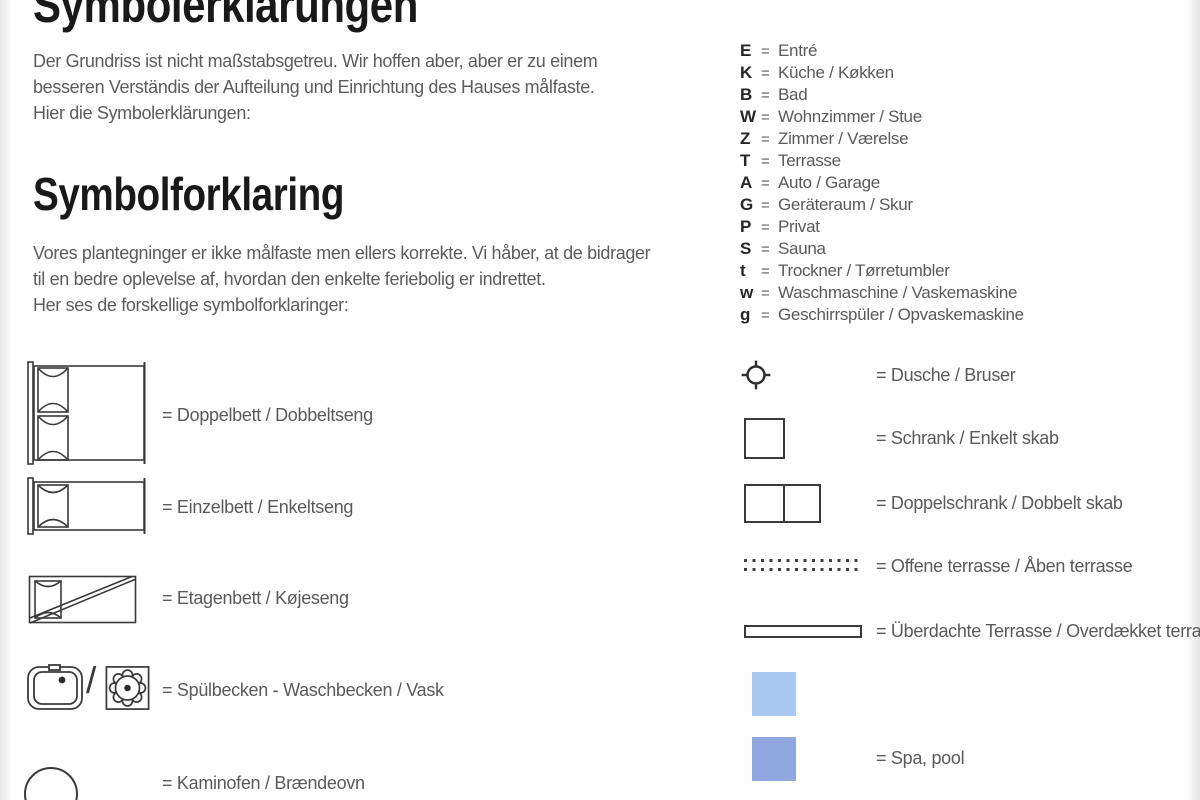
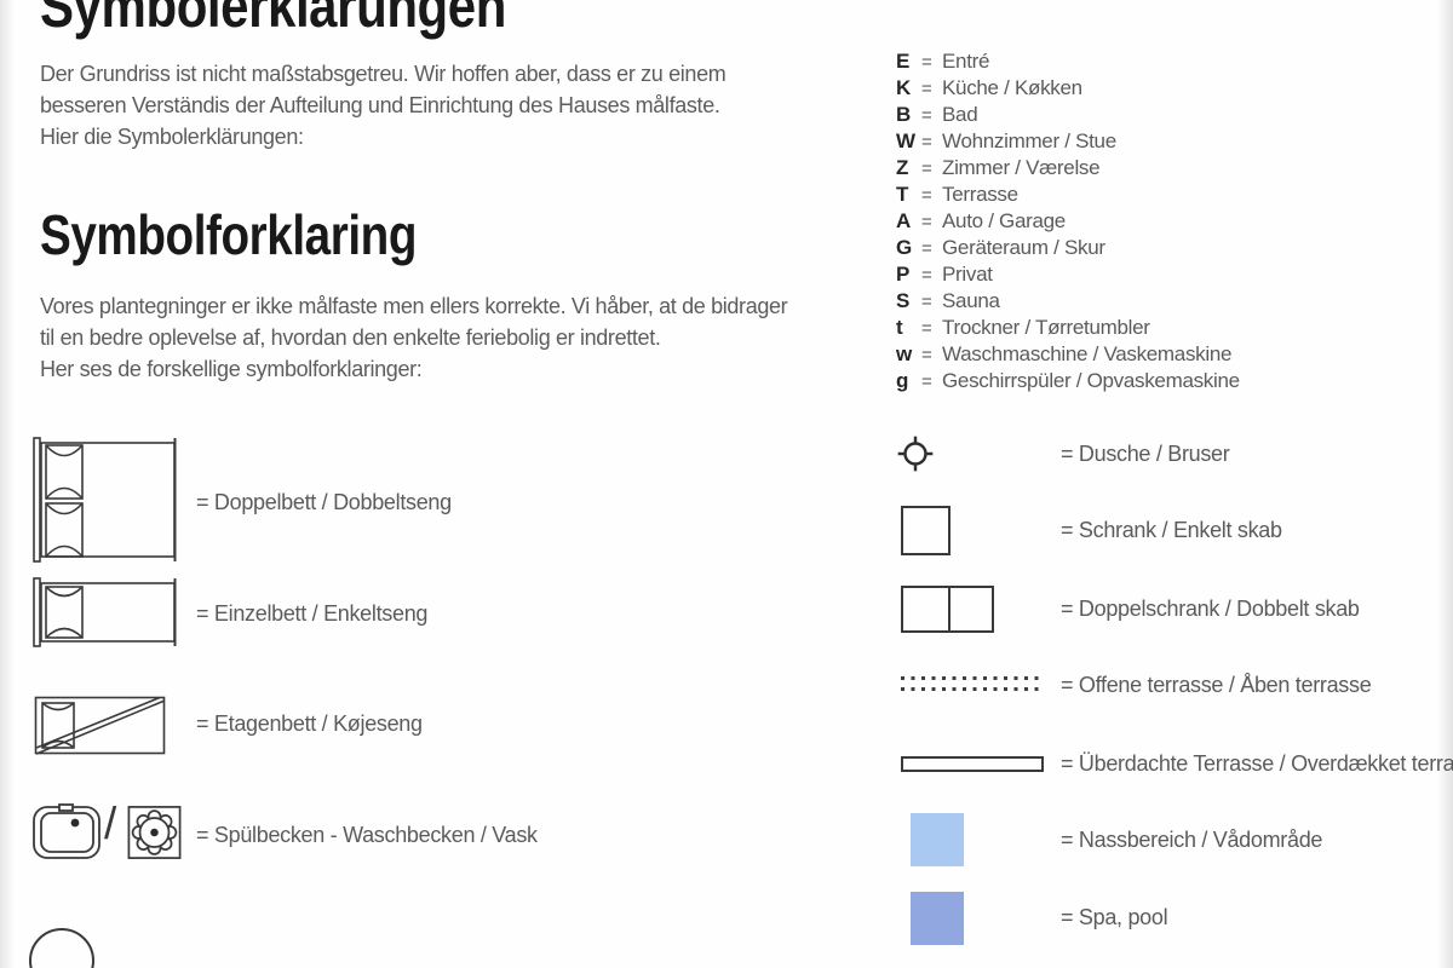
  Symbolerklärungen
- Der Grundriss ist nicht maßstabsgetreu. Wir hoffen aber, aber er zu einem
+ Der Grundriss ist nicht maßstabsgetreu. Wir hoffen aber, dass er zu einem
  besseren Verständis der Aufteilung und Einrichtung des Hauses målfaste.
  Hier die Symbolerklärungen:
  Symbolforklaring
  Vores plantegninger er ikke målfaste men ellers korrekte. Vi håber, at de bidrager
  til en bedre oplevelse af, hvordan den enkelte feriebolig er indrettet.
  Her ses de forskellige symbolforklaringer:
  = Doppelbett / Dobbeltseng
  = Einzelbett / Enkeltseng
  = Etagenbett / Køjeseng
  /
  = Spülbecken - Waschbecken / Vask
- = Kaminofen / Brændeovn
  E
  =
  Entré
  K
  =
  Küche / Køkken
  B
  =
  Bad
  W
  =
  Wohnzimmer / Stue
  Z
  =
  Zimmer / Værelse
  T
  =
  Terrasse
  A
  =
  Auto / Garage
  G
  =
  Geräteraum / Skur
  P
  =
  Privat
  S
  =
  Sauna
  t
  =
  Trockner / Tørretumbler
  w
  =
  Waschmaschine / Vaskemaskine
  g
  =
  Geschirrspüler / Opvaskemaskine
  = Dusche / Bruser
  = Schrank / Enkelt skab
  = Doppelschrank / Dobbelt skab
  = Offene terrasse / Åben terrasse
  = Überdachte Terrasse / Overdækket terra
+ = Nassbereich / Vådområde
  = Spa, pool
